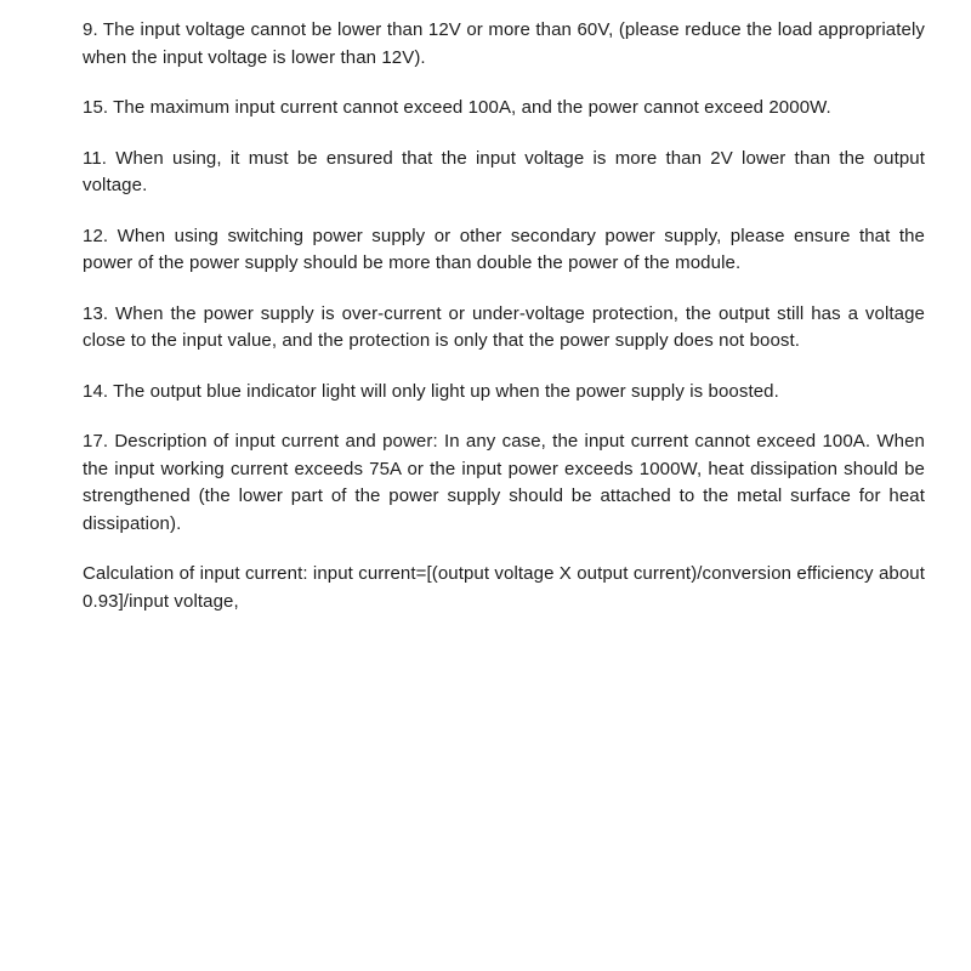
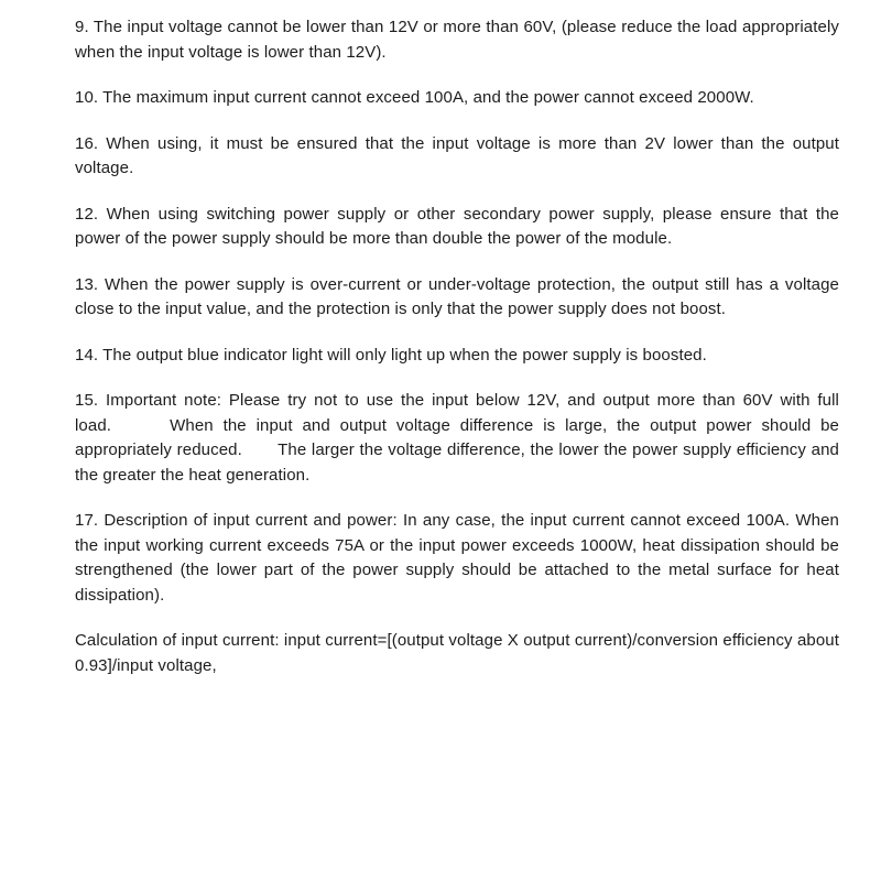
  9. The input voltage cannot be lower than 12V or more than 60V, (please reduce the load appropriately when the input voltage is lower than 12V).
- 15. The maximum input current cannot exceed 100A, and the power cannot exceed 2000W.
+ 10. The maximum input current cannot exceed 100A, and the power cannot exceed 2000W.
- 11. When using, it must be ensured that the input voltage is more than 2V lower than the output voltage.
+ 16. When using, it must be ensured that the input voltage is more than 2V lower than the output voltage.
  12. When using switching power supply or other secondary power supply, please ensure that the power of the power supply should be more than double the power of the module.
  13. When the power supply is over-current or under-voltage protection, the output still has a voltage close to the input value, and the protection is only that the power supply does not boost.
  14. The output blue indicator light will only light up when the power supply is boosted.
+ 15. Important note: Please try not to use the input below 12V, and output more than 60V with full load. When the input and output voltage difference is large, the output power should be appropriately reduced. The larger the voltage difference, the lower the power supply efficiency and the greater the heat generation.
  17. Description of input current and power: In any case, the input current cannot exceed 100A. When the input working current exceeds 75A or the input power exceeds 1000W, heat dissipation should be strengthened (the lower part of the power supply should be attached to the metal surface for heat dissipation).
  Calculation of input current: input current=[(output voltage X output current)/conversion efficiency about 0.93]/input voltage,
